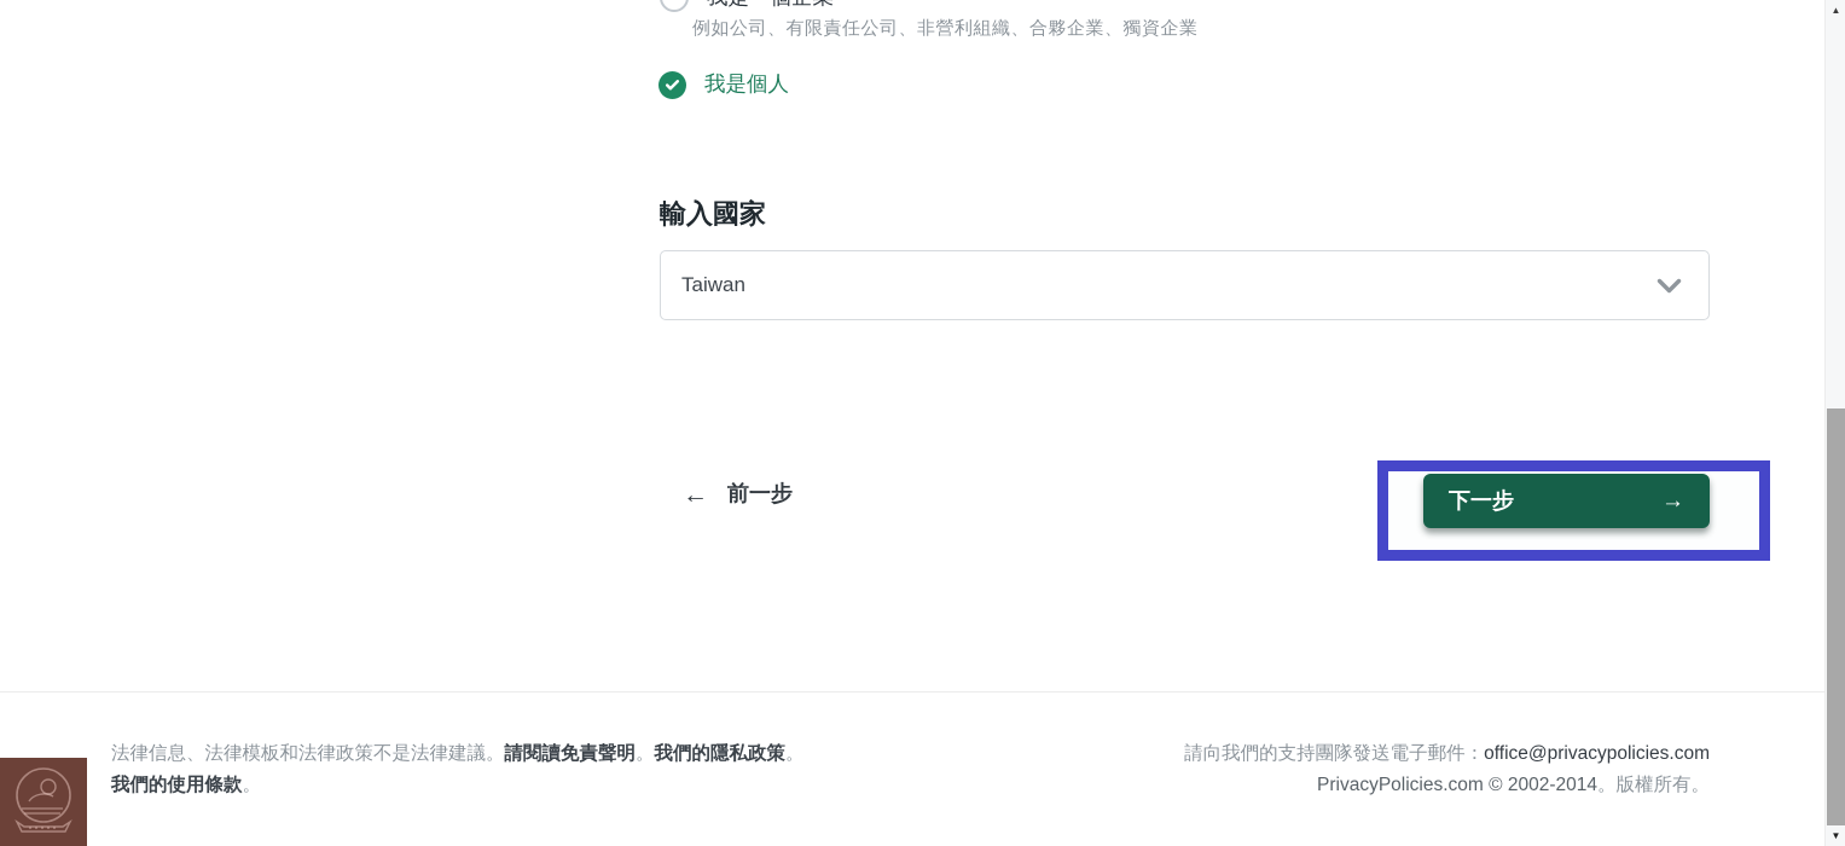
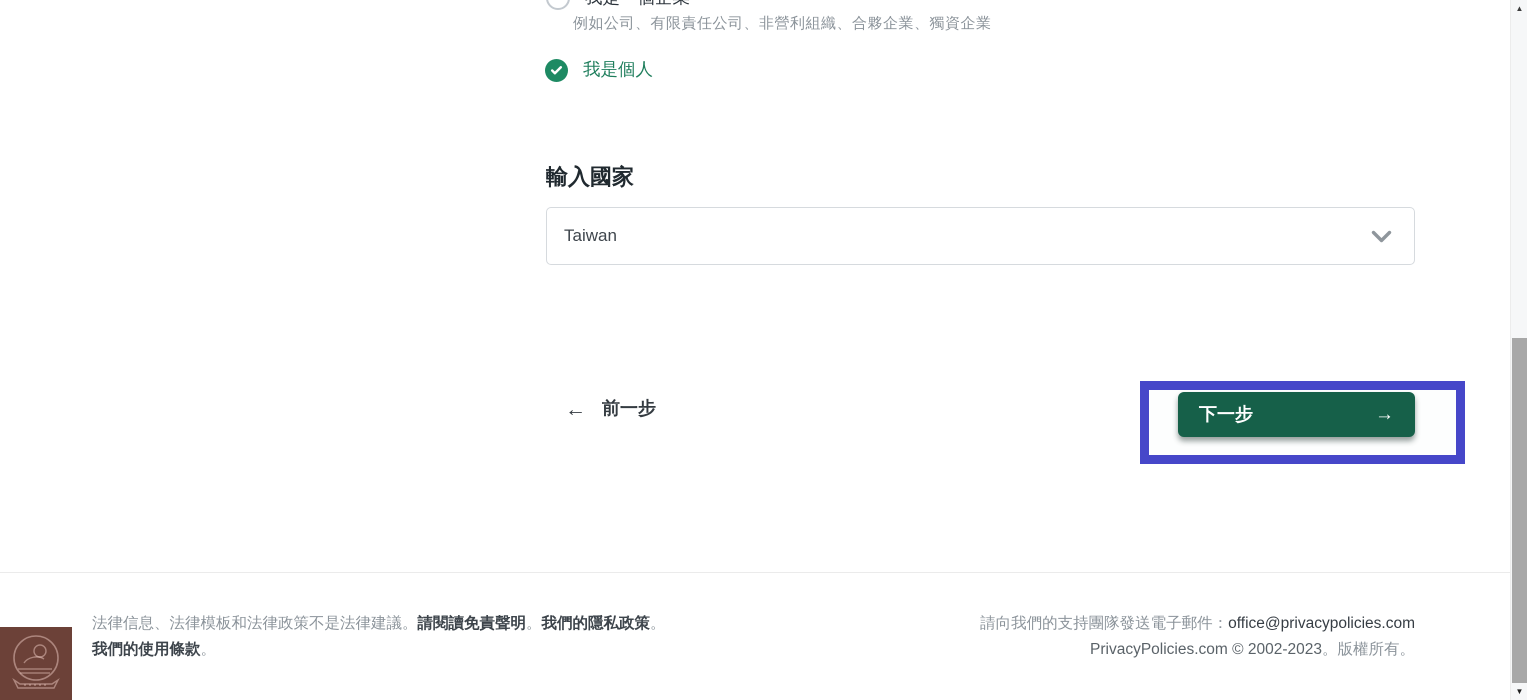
  例如公司、有限責任公司、非營利組織、合夥企業、獨資企業
  我是個人
  輸入國家
  Taiwan
  ←
  前一步
  下一步
  →
  法律信息、法律模板和法律政策不是法律建議。請閱讀免責聲明。我們的隱私政策。
  我們的使用條款。
  請向我們的支持團隊發送電子郵件：office@privacypolicies.com
- PrivacyPolicies.com © 2002-2014。版權所有。
+ PrivacyPolicies.com © 2002-2023。版權所有。
  ▲
  ▼
